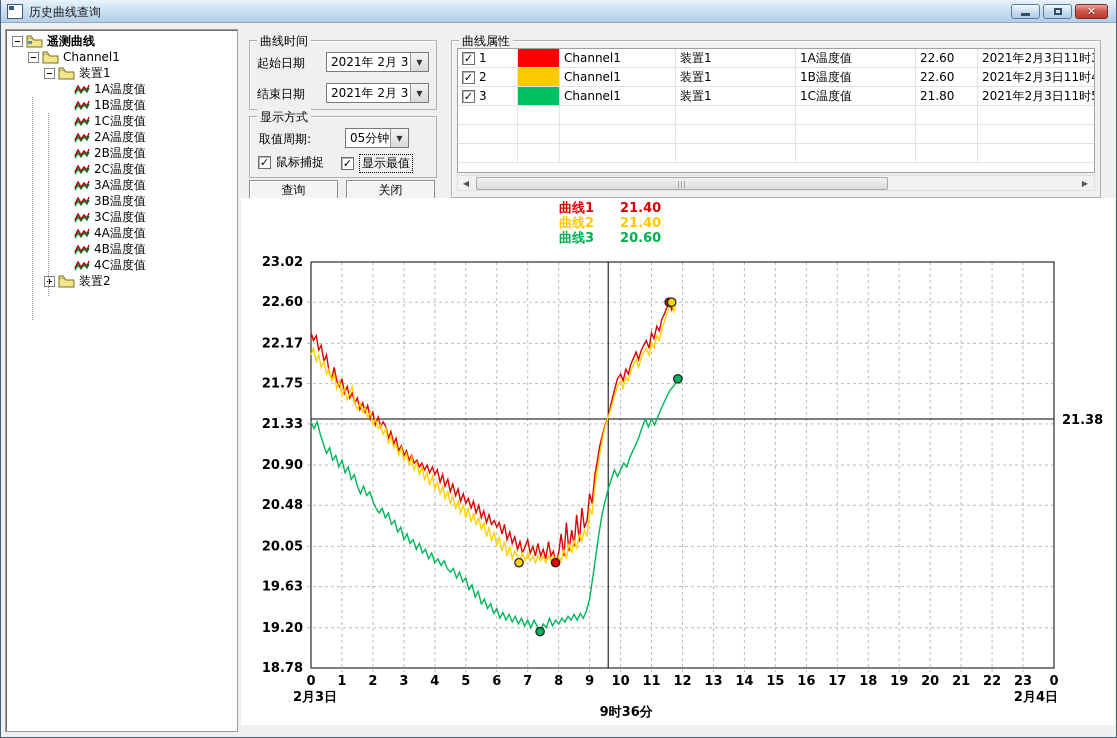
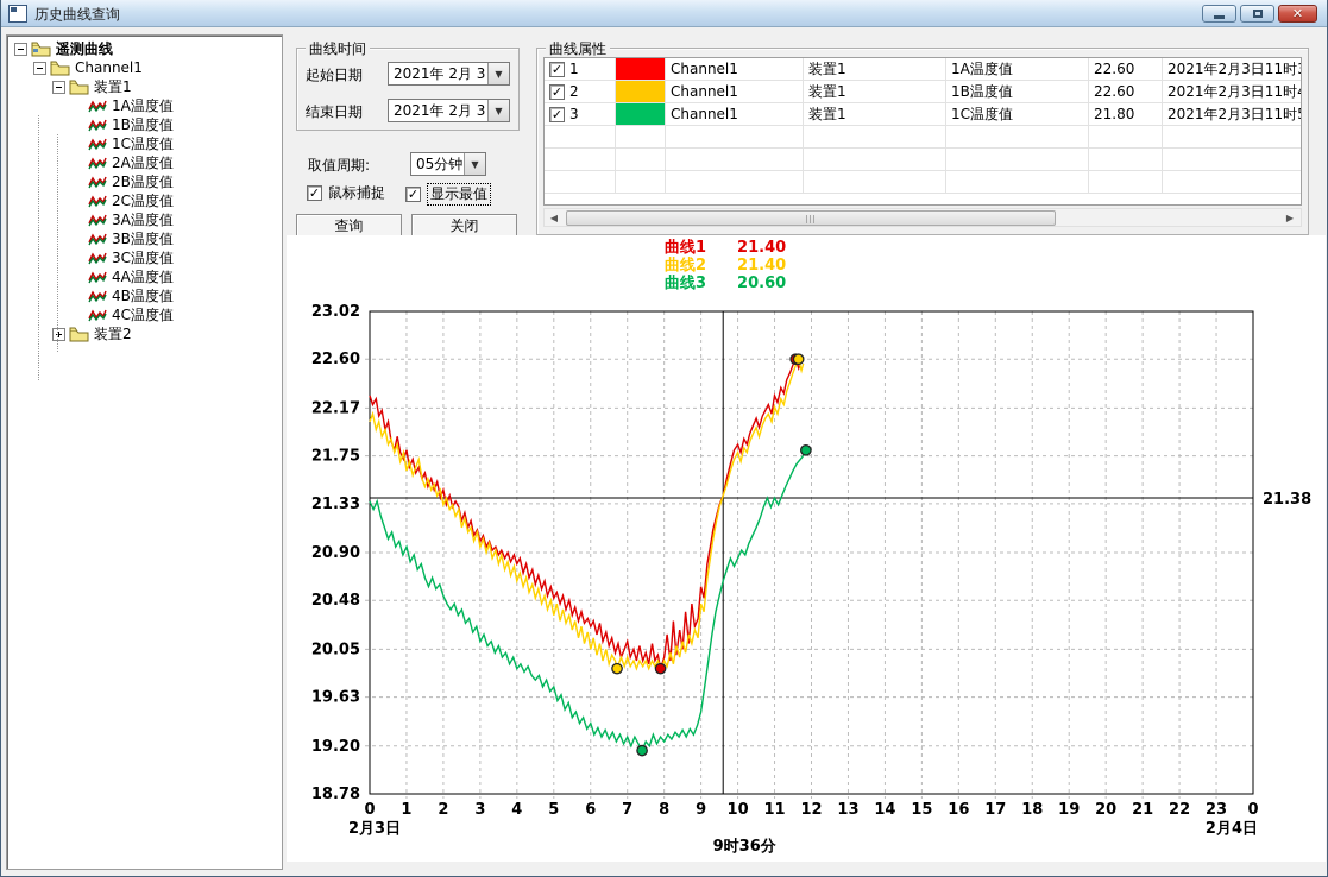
  历史曲线查询
  ✕
  遥测曲线
  Channel1
  装置1
  1A温度值
  1B温度值
  1C温度值
  2A温度值
  2B温度值
  2C温度值
  3A温度值
  3B温度值
  3C温度值
  4A温度值
  4B温度值
  4C温度值
  装置2
  曲线时间
  起始日期
  2021年 2月 3
  ▼
  结束日期
  2021年 2月 3
  ▼
- 显示方式
  取值周期:
  05分钟
  ▼
  ✓
  鼠标捕捉
  ✓
  显示最值
  查询
  关闭
  曲线属性
  ✓
  1
  Channel1
  装置1
  1A温度值
  22.60
  2021年2月3日11时
  ✓
  2
  Channel1
  装置1
  1B温度值
  22.60
  2021年2月3日11时
  ✓
  3
  Channel1
  装置1
  1C温度值
  21.80
  2021年2月3日11时
  ◀
  ▶
  曲线1
  21.40
  曲线2
  21.40
  曲线3
  20.60
  23.02
  22.60
  22.17
  21.75
  21.33
  20.90
  20.48
  20.05
  19.63
  19.20
  18.78
  0
  1
  2
  3
  4
  5
  6
  7
  8
  9
  10
  11
  12
  13
  14
  15
  16
  17
  18
  19
  20
  21
  22
  23
  0
  2月3日
  2月4日
  21.38
  9时36分
